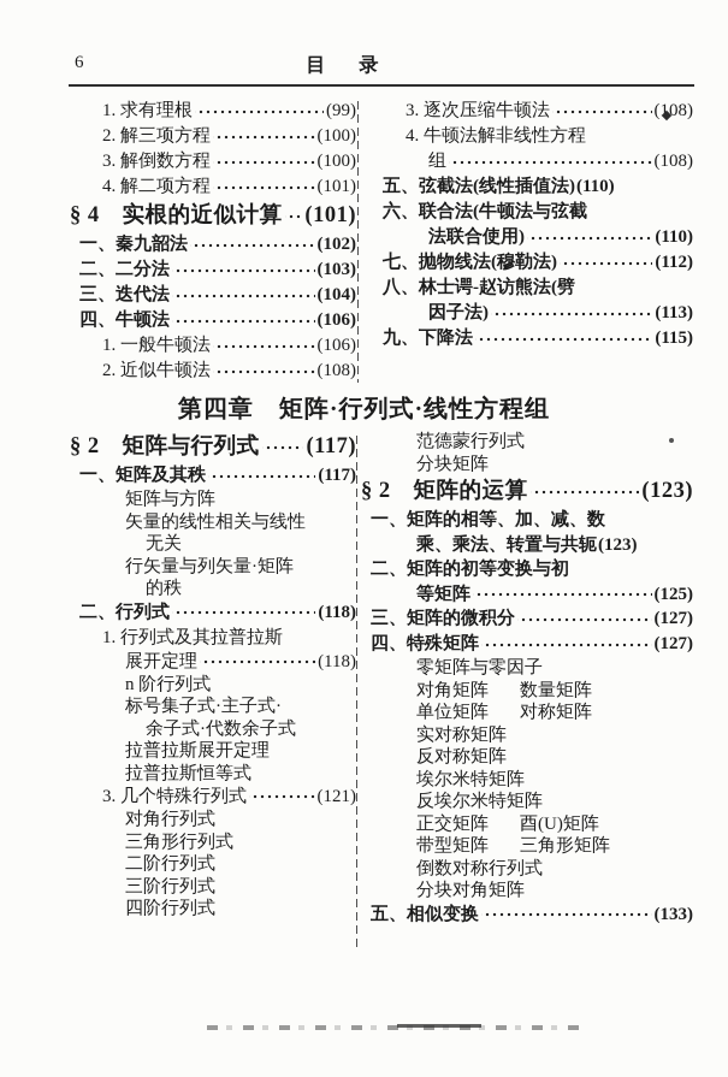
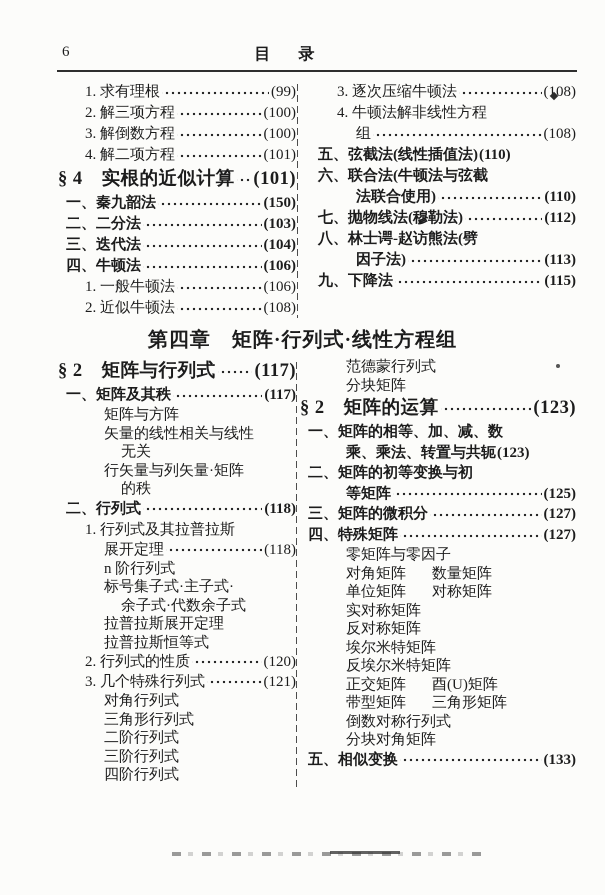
  6
  目 录
  1. 求有理根
  (99)
  2. 解三项方程
  (100)
  3. 解倒数方程
  (100)
  4. 解二项方程
  (101)
  § 4 实根的近似计算
  (101)
  一、秦九韶法
- (102)
+ (150)
  二、二分法
  (103)
  三、迭代法
  (104)
  四、牛顿法
  (106)
  1. 一般牛顿法
  (106)
  2. 近似牛顿法
  (108)
  3. 逐次压缩牛顿法
  (08)
  4. 牛顿法解非线性方程
  组
  (108)
  五、弦截法(线性插值法)
  (110)
  六、联合法(牛顿法与弦截
  法联合使用)
  (110)
  七、抛物线法(穆勒法)
  (112)
  八、林士谔-赵访熊法(劈
  因子法)
  (113)
  九、下降法
  (115)
  第四章 矩阵·行列式·线性方程组
  § 2 矩阵与行列式
  (117)
  一、矩阵及其秩
  (117)
  矩阵与方阵
  矢量的线性相关与线性
  无关
  行矢量与列矢量·矩阵
  的秩
  二、行列式
  (118)
  1. 行列式及其拉普拉斯
  展开定理
  (118)
  n 阶行列式
  标号集子式·主子式·
  余子式·代数余子式
  拉普拉斯展开定理
  拉普拉斯恒等式
+ 2. 行列式的性质
+ (120)
  3. 几个特殊行列式
  (121)
  对角行列式
  三角形行列式
  二阶行列式
  三阶行列式
  四阶行列式
  范德蒙行列式
  分块矩阵
  § 2 矩阵的运算
  (123)
  一、矩阵的相等、加、减、数
  乘、乘法、转置与共轭
  (123)
  二、矩阵的初等变换与初
  等矩阵
  (125)
  三、矩阵的微积分
  (127)
  四、特殊矩阵
  (127)
  零矩阵与零因子
  对角矩阵
  数量矩阵
  单位矩阵
  对称矩阵
  实对称矩阵
  反对称矩阵
  埃尔米特矩阵
  反埃尔米特矩阵
  正交矩阵
  酉(U)矩阵
  带型矩阵
  三角形矩阵
  倒数对称行列式
  分块对角矩阵
  五、相似变换
  (133)
